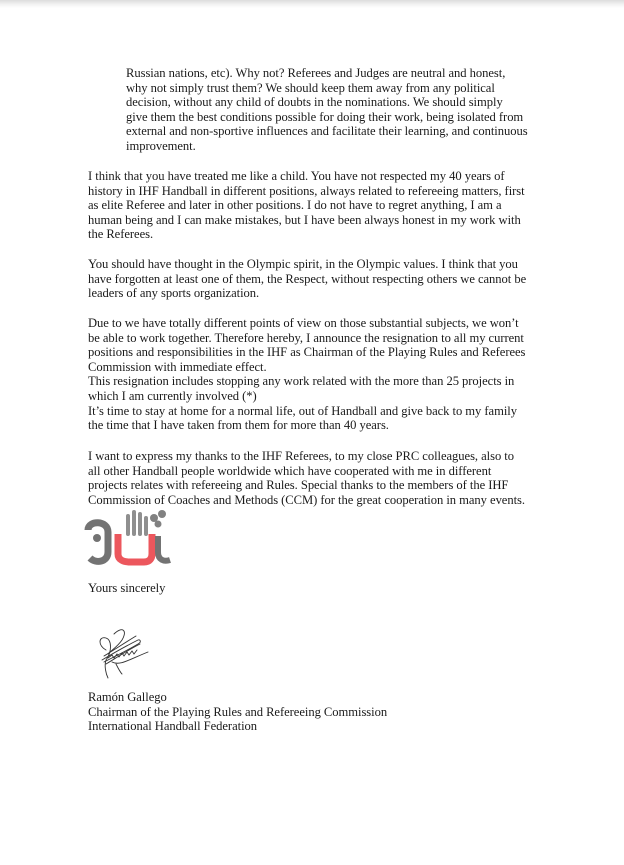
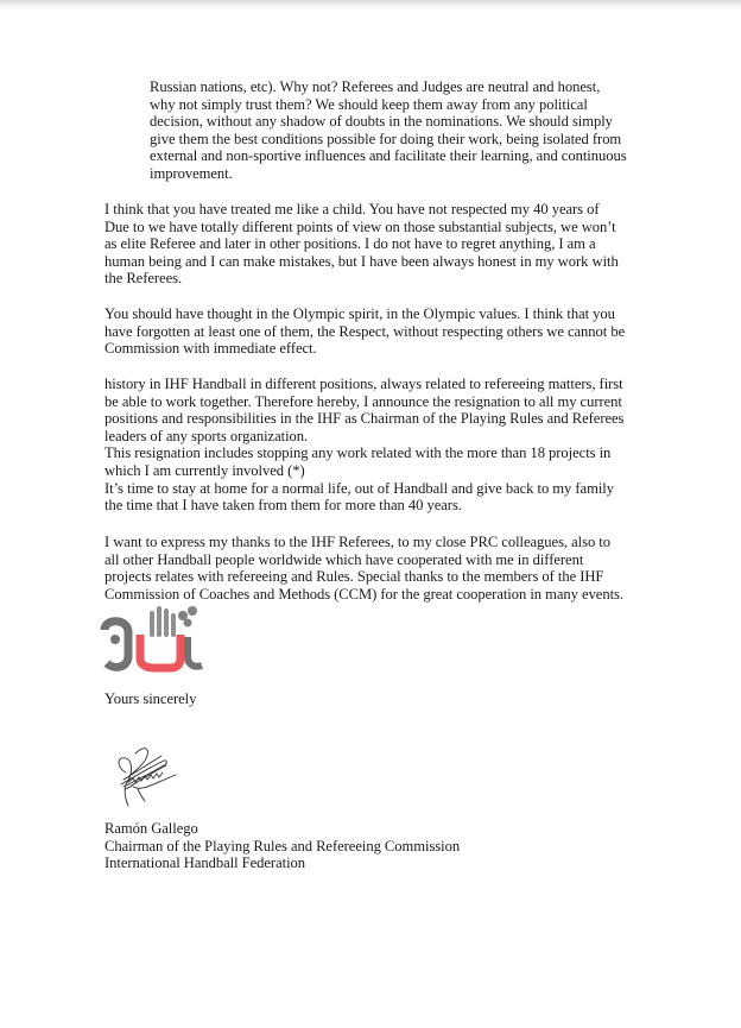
  Russian nations, etc). Why not? Referees and Judges are neutral and honest,
  why not simply trust them? We should keep them away from any political
- decision, without any child of doubts in the nominations. We should simply
+ decision, without any shadow of doubts in the nominations. We should simply
  give them the best conditions possible for doing their work, being isolated from
  external and non-sportive influences and facilitate their learning, and continuous
  improvement.
  I think that you have treated me like a child. You have not respected my 40 years of
- history in IHF Handball in different positions, always related to refereeing matters, first
+ Due to we have totally different points of view on those substantial subjects, we won’t
  as elite Referee and later in other positions. I do not have to regret anything, I am a
  human being and I can make mistakes, but I have been always honest in my work with
  the Referees.
  You should have thought in the Olympic spirit, in the Olympic values. I think that you
  have forgotten at least one of them, the Respect, without respecting others we cannot be
- leaders of any sports organization.
+ Commission with immediate effect.
- Due to we have totally different points of view on those substantial subjects, we won’t
+ history in IHF Handball in different positions, always related to refereeing matters, first
  be able to work together. Therefore hereby, I announce the resignation to all my current
  positions and responsibilities in the IHF as Chairman of the Playing Rules and Referees
- Commission with immediate effect.
+ leaders of any sports organization.
- This resignation includes stopping any work related with the more than 25 projects in
+ This resignation includes stopping any work related with the more than 18 projects in
  which I am currently involved (*)
  It’s time to stay at home for a normal life, out of Handball and give back to my family
  the time that I have taken from them for more than 40 years.
  I want to express my thanks to the IHF Referees, to my close PRC colleagues, also to
  all other Handball people worldwide which have cooperated with me in different
  projects relates with refereeing and Rules. Special thanks to the members of the IHF
  Commission of Coaches and Methods (CCM) for the great cooperation in many events.
  Yours sincerely
  Ramón Gallego
  Chairman of the Playing Rules and Refereeing Commission
  International Handball Federation
